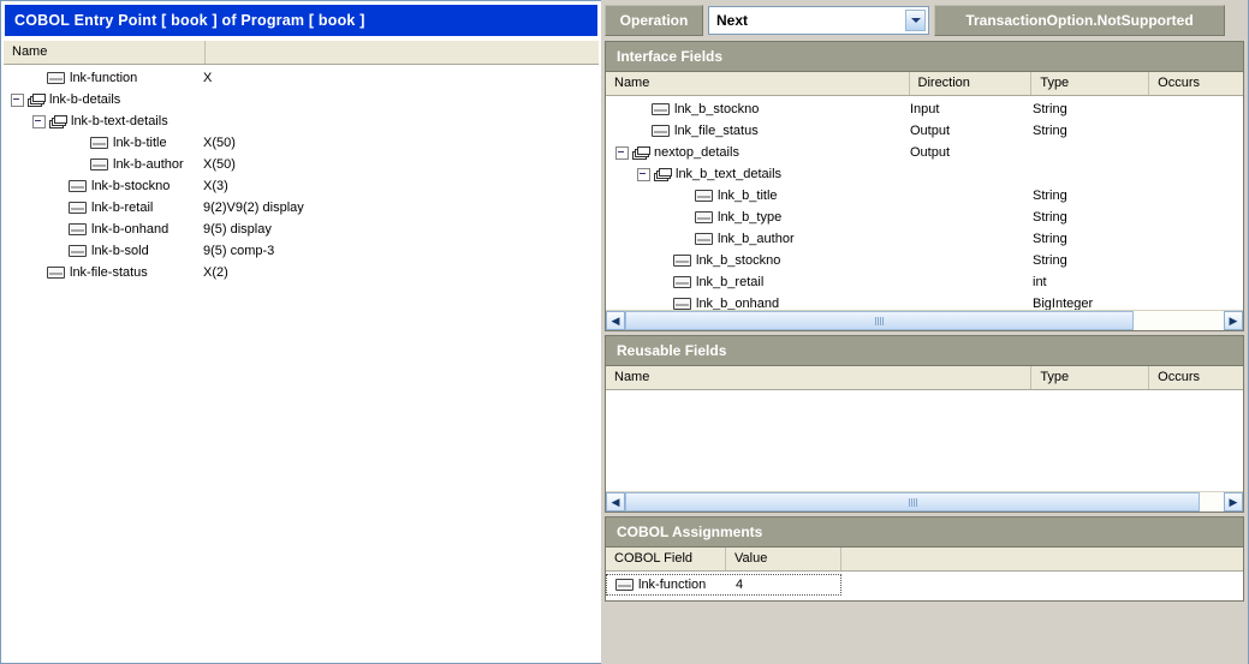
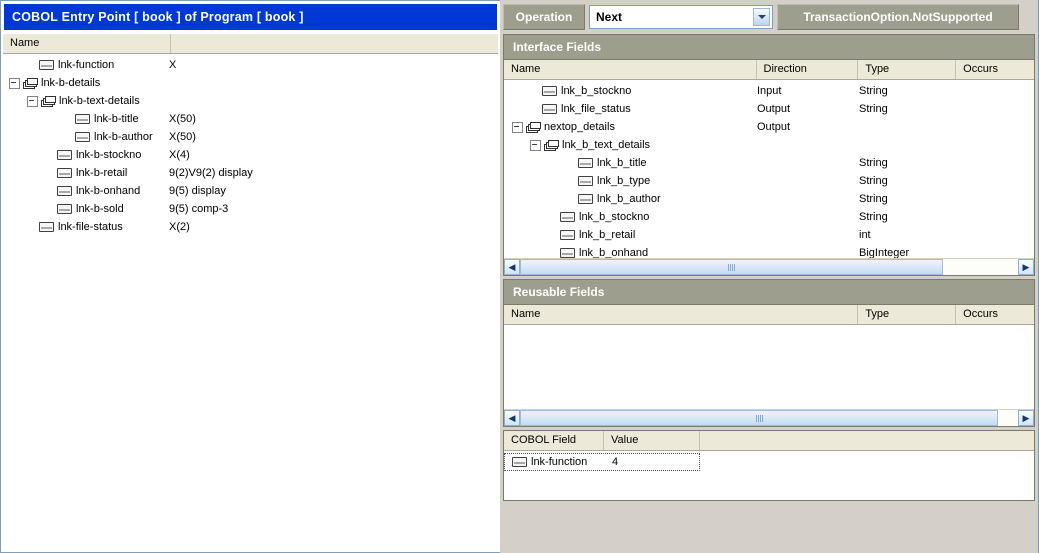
  COBOL Entry Point [ book ] of Program [ book ]
  Name
  lnk-function
  X
  lnk-b-details
  lnk-b-text-details
  lnk-b-title
  X(50)
  lnk-b-author
  X(50)
  lnk-b-stockno
- X(3)
+ X(4)
  lnk-b-retail
  9(2)V9(2) display
  lnk-b-onhand
  9(5) display
  lnk-b-sold
  9(5) comp-3
  lnk-file-status
  X(2)
  Operation
  Next
  TransactionOption.NotSupported
  Interface Fields
  Name
  Direction
  Type
  Occurs
  lnk_b_stockno
  Input
  String
  lnk_file_status
  Output
  String
  nextop_details
  Output
  lnk_b_text_details
  lnk_b_title
  String
  lnk_b_type
  String
  lnk_b_author
  String
  lnk_b_stockno
  String
  lnk_b_retail
  int
  lnk_b_onhand
  BigInteger
  ◀
  ▶
  Reusable Fields
  Name
  Type
  Occurs
  ◀
  ▶
- COBOL Assignments
  COBOL Field
  Value
  lnk-function
  4
